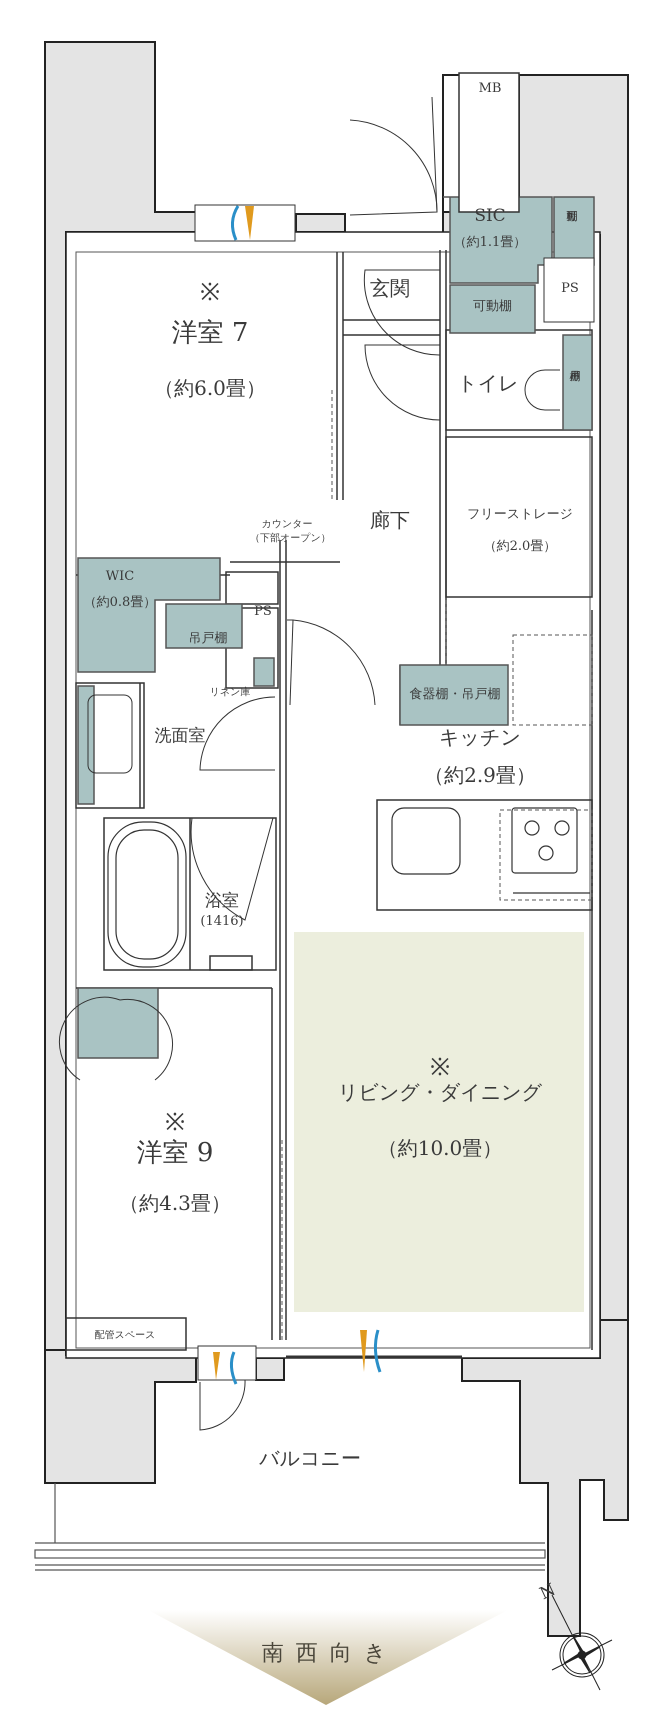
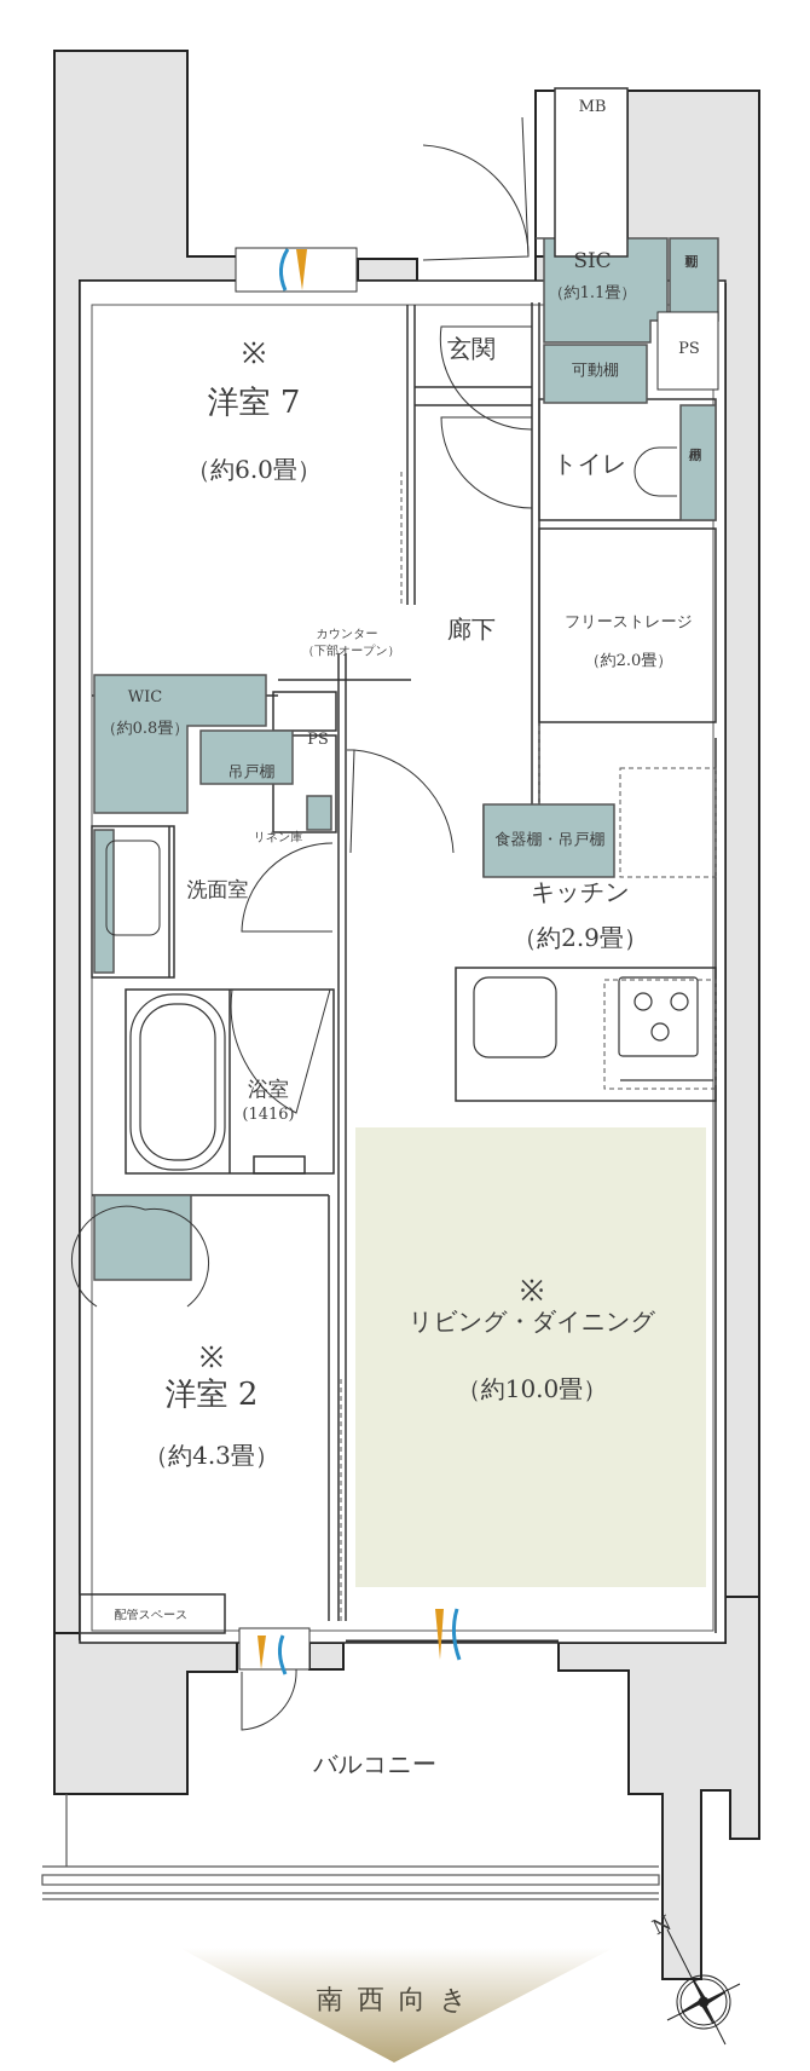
  ※
  洋室 7
  （約6.0畳）
  玄関
  廊下
  トイレ
  SIC
  （約1.1畳）
  可動棚
  PS
  MB
  フリーストレージ
  （約2.0畳）
  カウンター
  （下部オープン）
  WIC
  （約0.8畳）
  吊戸棚
  PS
  リネン庫
  洗面室
  浴室
  (1416)
  食器棚・吊戸棚
  キッチン
  （約2.9畳）
  ※
  リビング・ダイニング
  （約10.0畳）
  ※
- 洋室 9
+ 洋室 2
  （約4.3畳）
  配管スペース
  バルコニー
  南西向き
